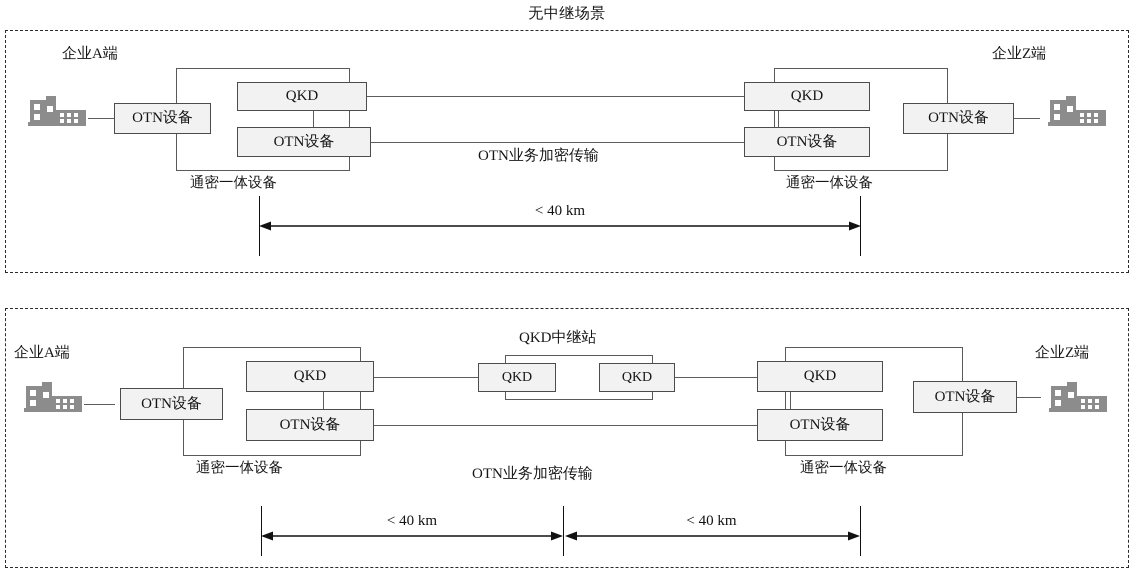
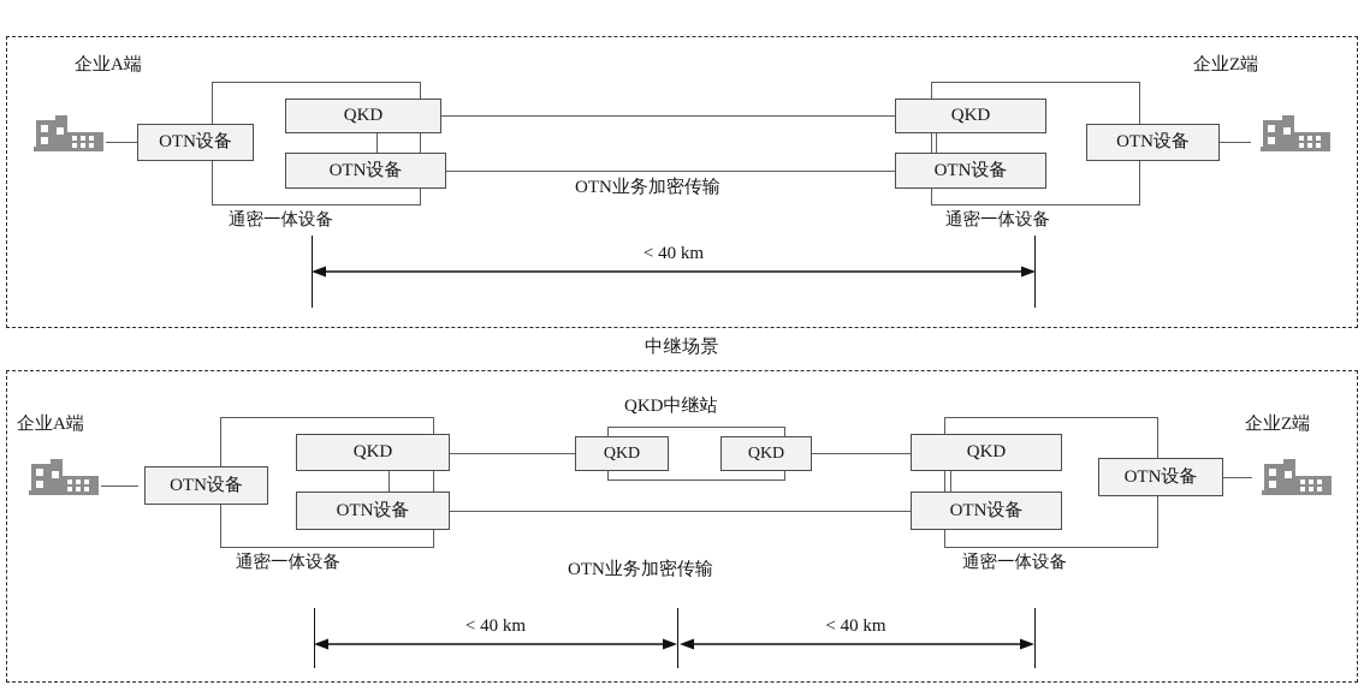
- 无中继场景
  企业A端
  OTN设备
  QKD
  OTN设备
  通密一体设备
  OTN业务加密传输
  QKD
  OTN设备
  OTN设备
  通密一体设备
  企业Z端
  < 40 km
+ 中继场景
  企业A端
  OTN设备
  QKD
  OTN设备
  通密一体设备
  QKD中继站
  QKD
  QKD
  OTN业务加密传输
  QKD
  OTN设备
  OTN设备
  通密一体设备
  企业Z端
  < 40 km
  < 40 km
